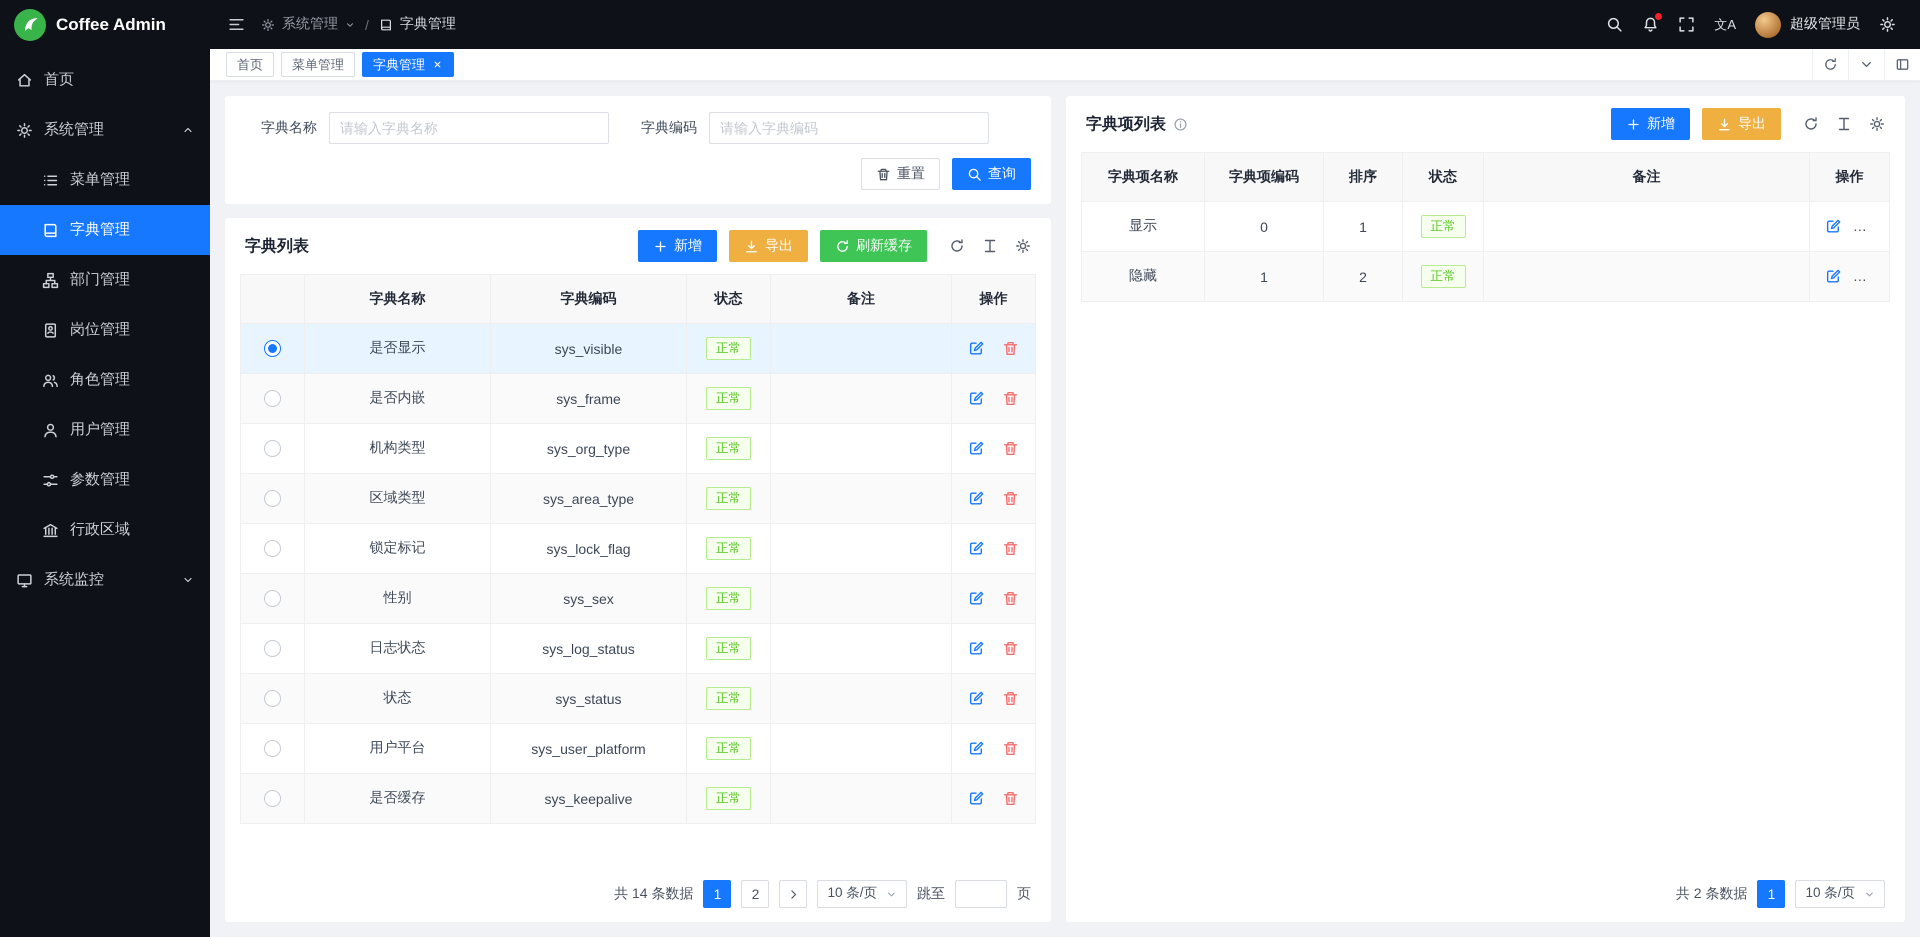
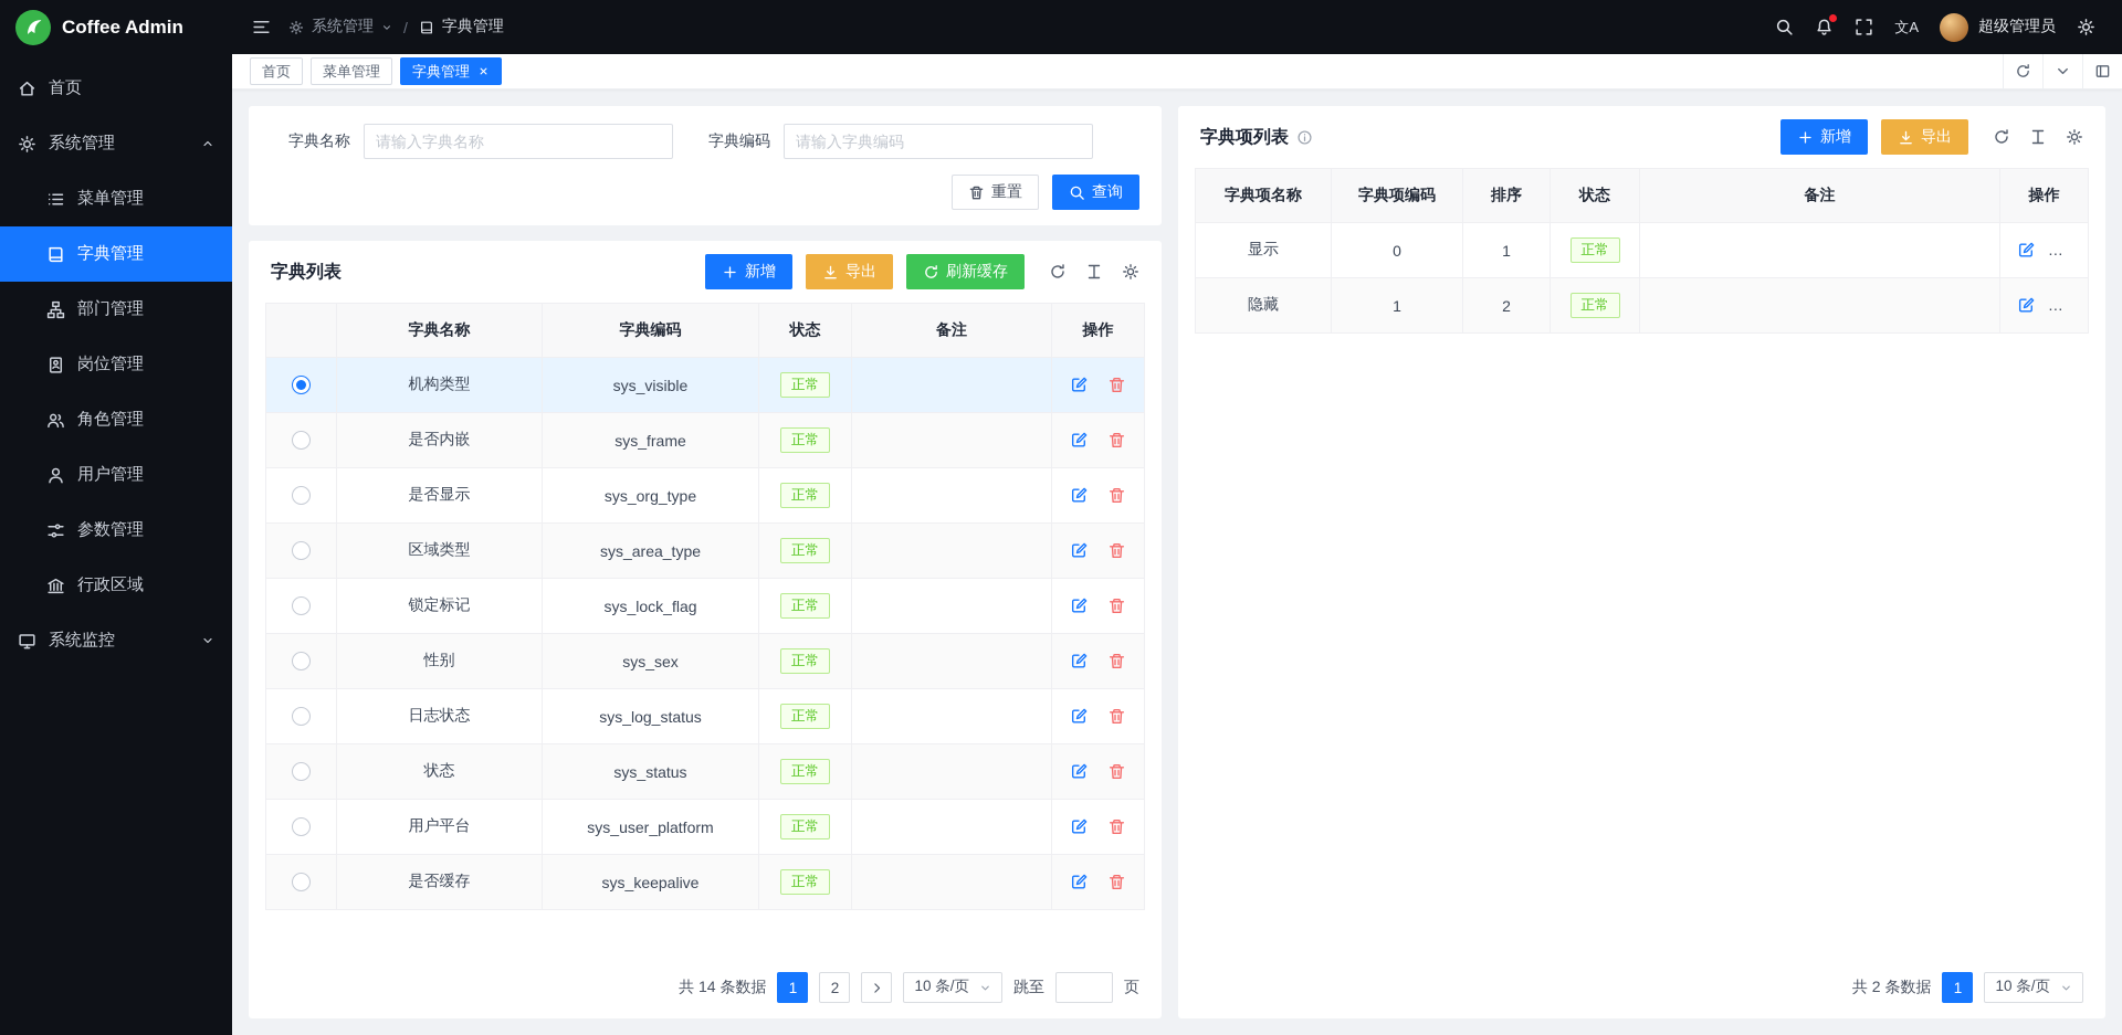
  Coffee Admin
  首页
  系统管理
  菜单管理
  字典管理
  部门管理
  岗位管理
  角色管理
  用户管理
  参数管理
  行政区域
  系统监控
  系统管理
  /
  字典管理
  文A
  超级管理员
  首页
  菜单管理
  字典管理
  字典名称
  请输入字典名称
  字典编码
  请输入字典编码
  重置
  查询
  字典列表
  新增
  导出
  刷新缓存
  	字典名称	字典编码	状态	备注	操作
- 	是否显示	sys_visible	正常
+ 	机构类型	sys_visible	正常
  	是否内嵌	sys_frame	正常
- 	机构类型	sys_org_type	正常
+ 	是否显示	sys_org_type	正常
  	区域类型	sys_area_type	正常
  	锁定标记	sys_lock_flag	正常
  	性别	sys_sex	正常
  	日志状态	sys_log_status	正常
  	状态	sys_status	正常
  	用户平台	sys_user_platform	正常
  	是否缓存	sys_keepalive	正常
  共 14 条数据
  1
  2
  10 条/页
  跳至
  页
  字典项列表
  新增
  导出
  字典项名称	字典项编码	排序	状态	备注	操作
  显示	0	1	正常
  隐藏	1	2	正常
  共 2 条数据
  1
  10 条/页
